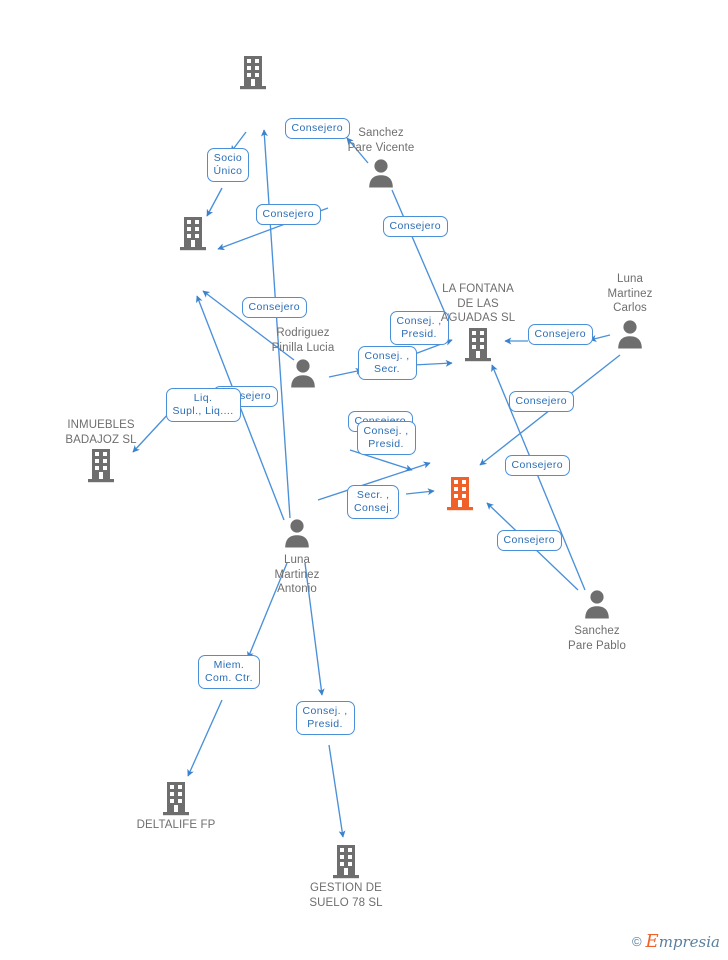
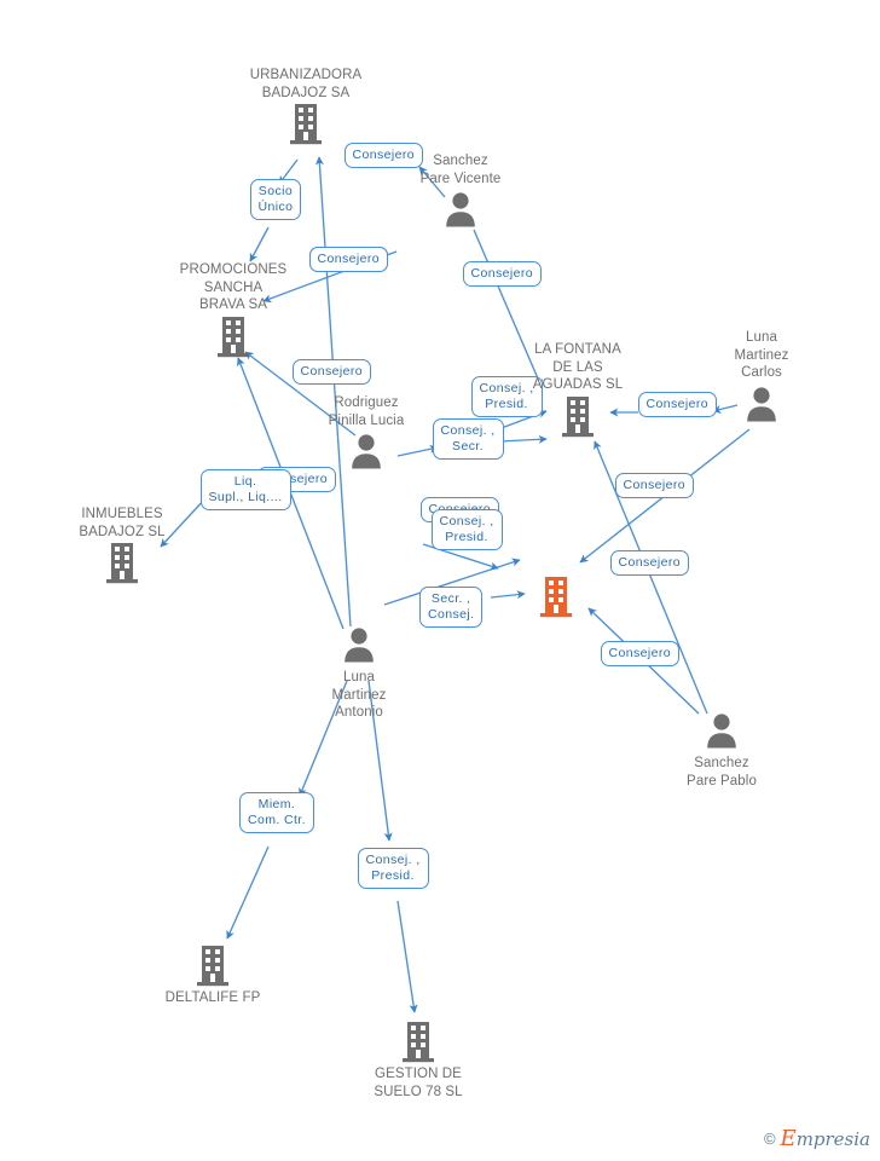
  Socio
  Único
  Consejero
  Consejero
  Consejero
  Liq.
  Supl., Liq....
  Consejero
  Consejero
  Consej. ,
  Presid.
  Consej. ,
  Secr.
  Consejero
  Consej. ,
  Presid.
  Consejero
  Consejero
  Secr. ,
  Consej.
  Miem.
  Com. Ctr.
  Consej. ,
  Presid.
+ URBANIZADORA
+ BADAJOZ SA
+ PROMOCIONES
+ SANCHA
+ BRAVA SA
  INMUEBLES
  BADAJOZ SL
  LA FONTANA
  DE LAS
  AGUADAS SL
  DELTALIFE FP
  GESTION DE
  SUELO 78 SL
  Sanchez
  Pare Vicente
  Rodriguez
  Pinilla Lucia
  Luna
  Martinez
  Carlos
  Luna
  Martinez
  Antonio
  Sanchez
  Pare Pablo
  ©
  Empresia
